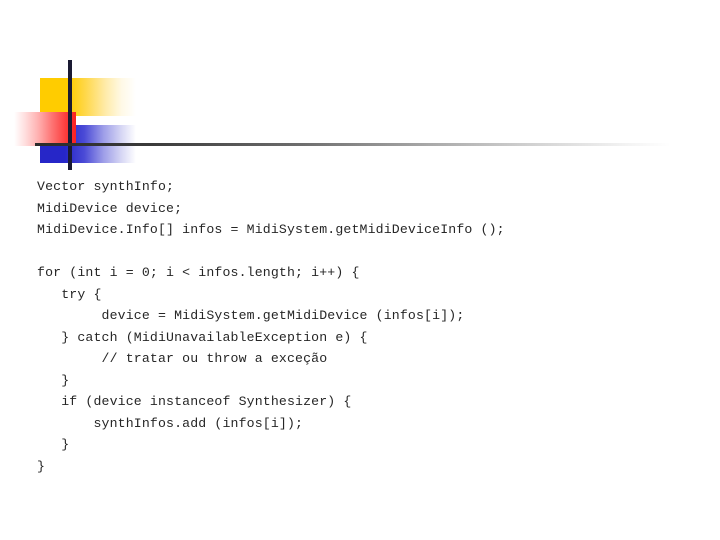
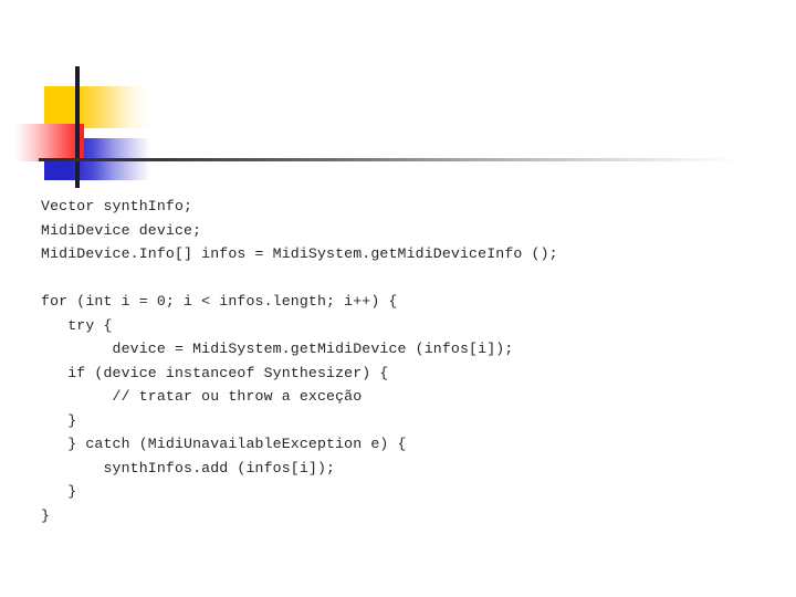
  Vector synthInfo;
  MidiDevice device;
  MidiDevice.Info[] infos = MidiSystem.getMidiDeviceInfo ();
  for (int i = 0; i < infos.length; i++) {
  try {
  device = MidiSystem.getMidiDevice (infos[i]);
- } catch (MidiUnavailableException e) {
+ if (device instanceof Synthesizer) {
  // tratar ou throw a exceção
  }
- if (device instanceof Synthesizer) {
+ } catch (MidiUnavailableException e) {
  synthInfos.add (infos[i]);
  }
  }
